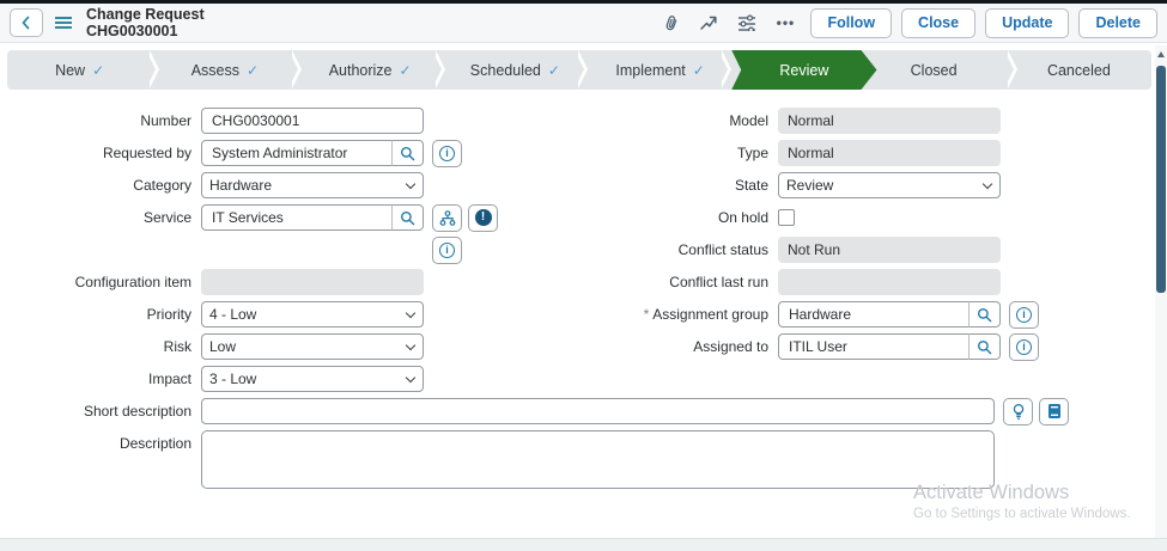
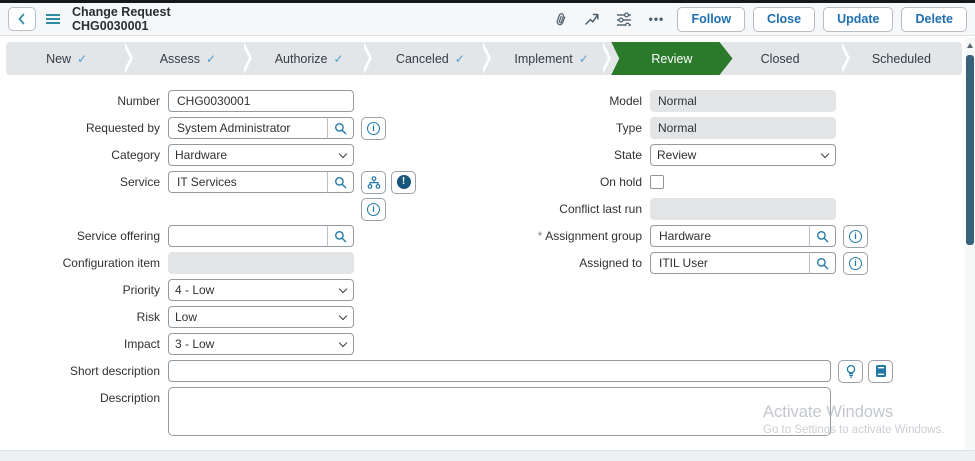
  Change Request
  CHG0030001
  •••
  Follow
  Close
  Update
  Delete
  New
  ✓
  Assess
  ✓
  Authorize
  ✓
- Scheduled
+ Canceled
  ✓
  Implement
  ✓
  Review
  Closed
- Canceled
+ Scheduled
  Number
  CHG0030001
  Requested by
  System Administrator
  i
  Category
  Hardware
  Service
  IT Services
  !
  i
+ Service offering
  Configuration item
  Priority
  4 - Low
  Risk
  Low
  Impact
  3 - Low
  Short description
  Description
  Model
  Normal
  Type
  Normal
  State
  Review
  On hold
- Conflict status
- Not Run
  Conflict last run
  * Assignment group
  Hardware
  i
  Assigned to
  ITIL User
  i
  Activate Windows
  Go to Settings to activate Windows.
